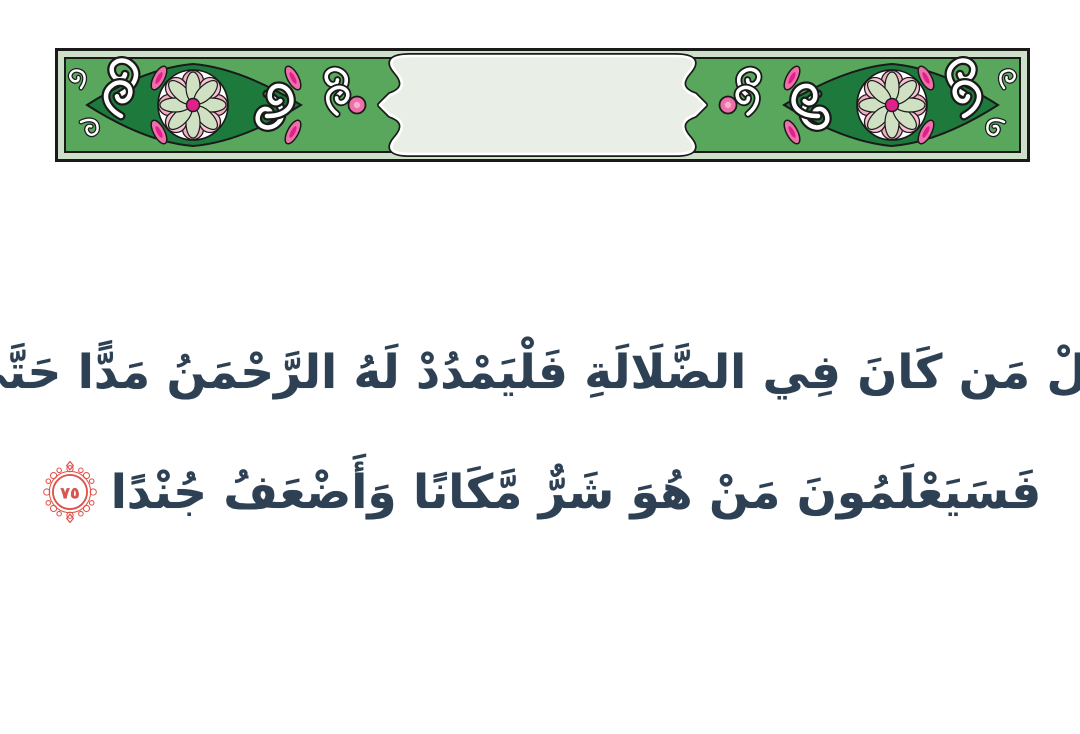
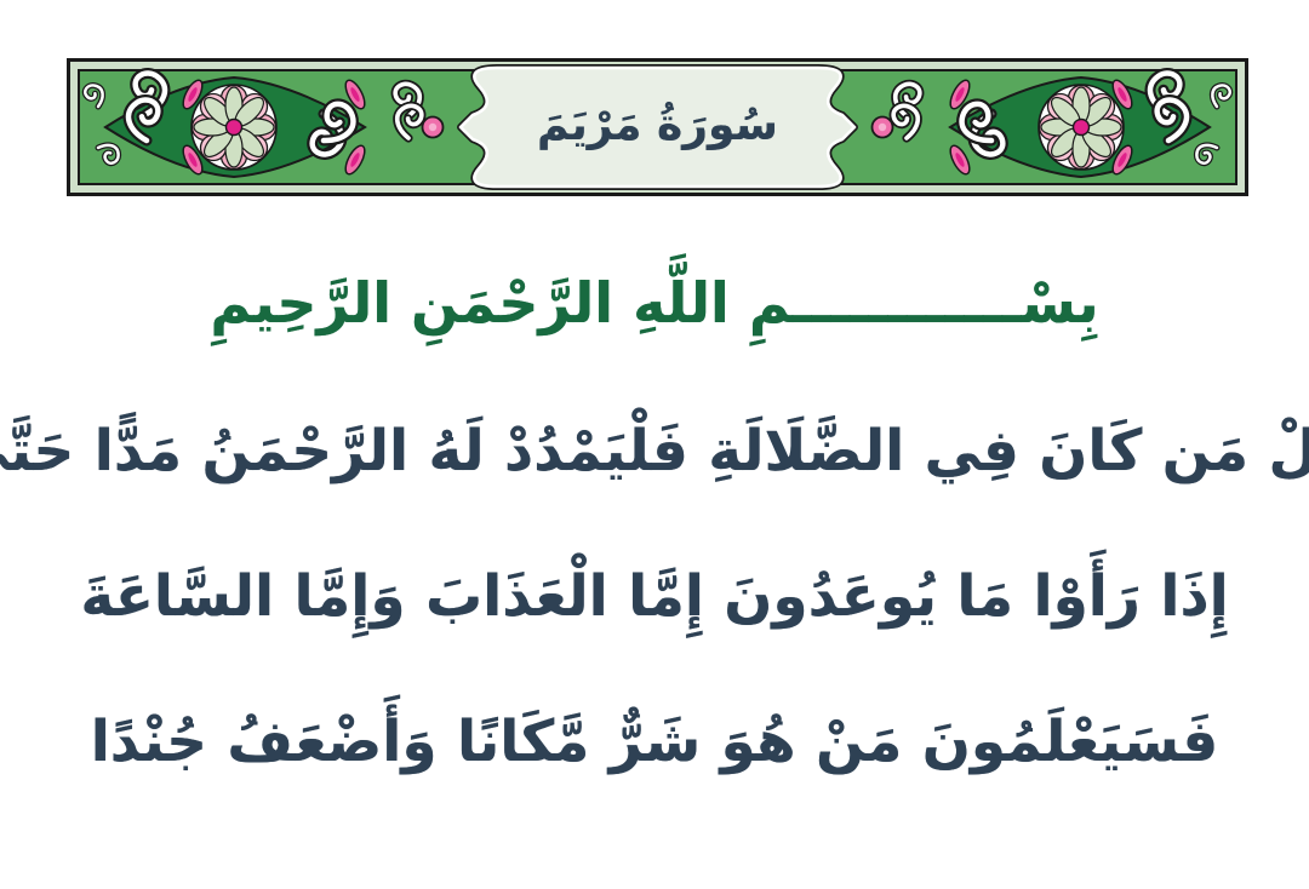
+ سُورَةُ مَرْيَمَ
+ بِسْــــــــــــمِ اللَّهِ الرَّحْمَنِ الرَّحِيمِ
  لْ مَن كَانَ فِي الضَّلَالَةِ فَلْيَمْدُدْ لَهُ الرَّحْمَنُ مَدًّا حَتَّ
+ إِذَا رَأَوْا مَا يُوعَدُونَ إِمَّا الْعَذَابَ وَإِمَّا السَّاعَةَ
  فَسَيَعْلَمُونَ مَنْ هُوَ شَرٌّ مَّكَانًا وَأَضْعَفُ جُنْدًا
- ٧٥
